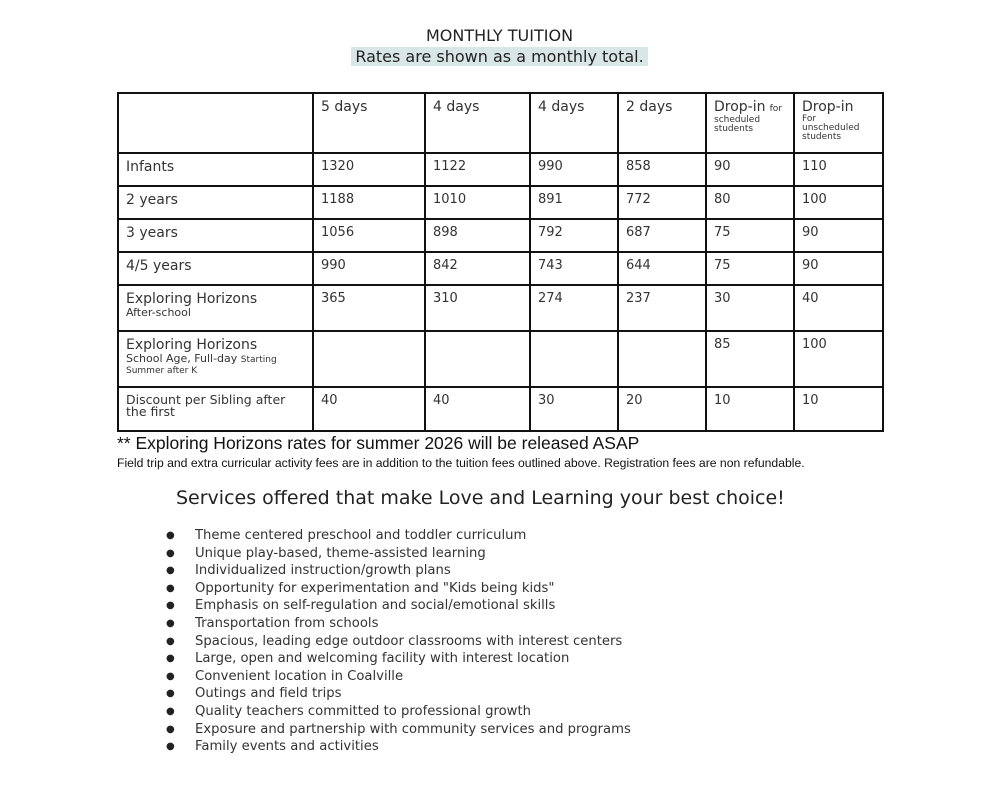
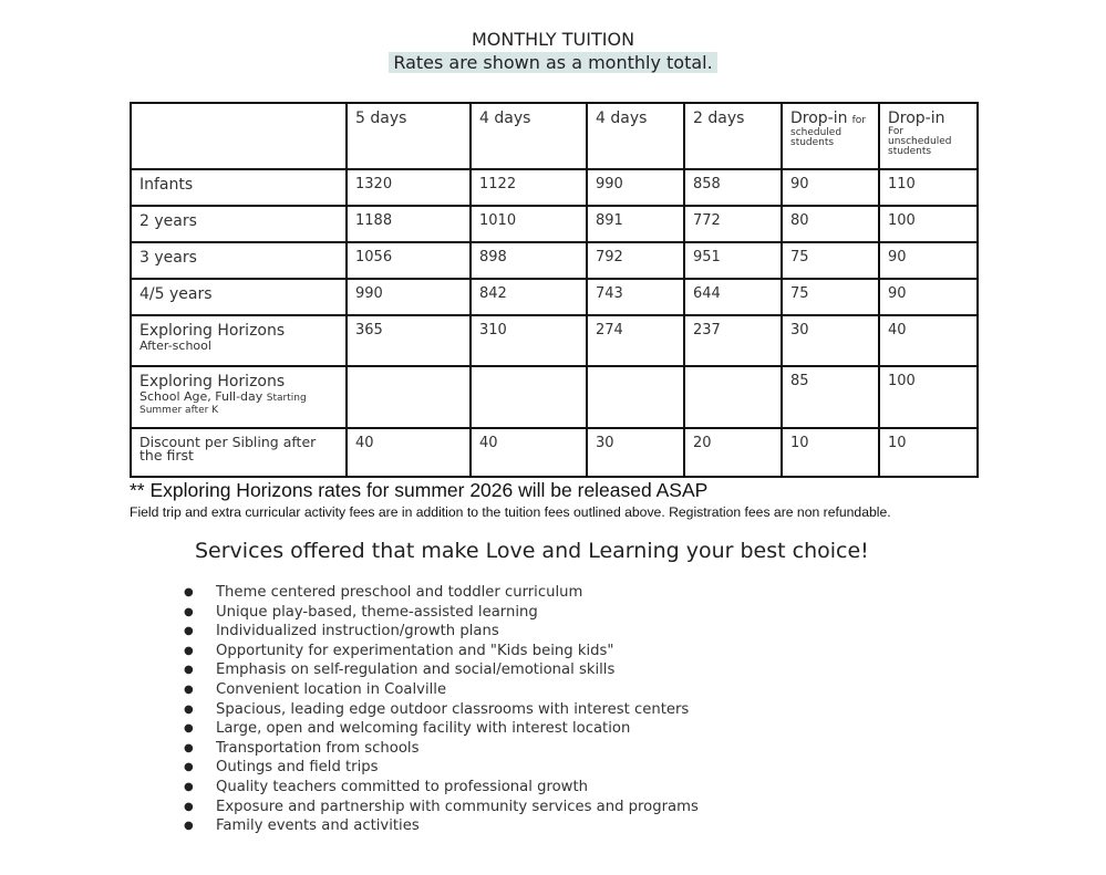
  MONTHLY TUITION
  Rates are shown as a monthly total.
  	5 days	4 days	4 days	2 days	Drop-in for scheduled students	Drop-in For unscheduled students
  Infants	1320	1122	990	858	90	110
  2 years	1188	1010	891	772	80	100
- 3 years	1056	898	792	687	75	90
+ 3 years	1056	898	792	951	75	90
  4/5 years	990	842	743	644	75	90
  Exploring Horizons After-school	365	310	274	237	30	40
  Exploring Horizons School Age, Full-day Starting Summer after K					85	100
  Discount per Sibling after the first	40	40	30	20	10	10
  ** Exploring Horizons rates for summer 2026 will be released ASAP
  Field trip and extra curricular activity fees are in addition to the tuition fees outlined above. Registration fees are non refundable.
  Services offered that make Love and Learning your best choice!
  ●
  Theme centered preschool and toddler curriculum
  ●
  Unique play-based, theme-assisted learning
  ●
  Individualized instruction/growth plans
  ●
  Opportunity for experimentation and "Kids being kids"
  ●
  Emphasis on self-regulation and social/emotional skills
  ●
- Transportation from schools
+ Convenient location in Coalville
  ●
  Spacious, leading edge outdoor classrooms with interest centers
  ●
  Large, open and welcoming facility with interest location
  ●
- Convenient location in Coalville
+ Transportation from schools
  ●
  Outings and field trips
  ●
  Quality teachers committed to professional growth
  ●
  Exposure and partnership with community services and programs
  ●
  Family events and activities
